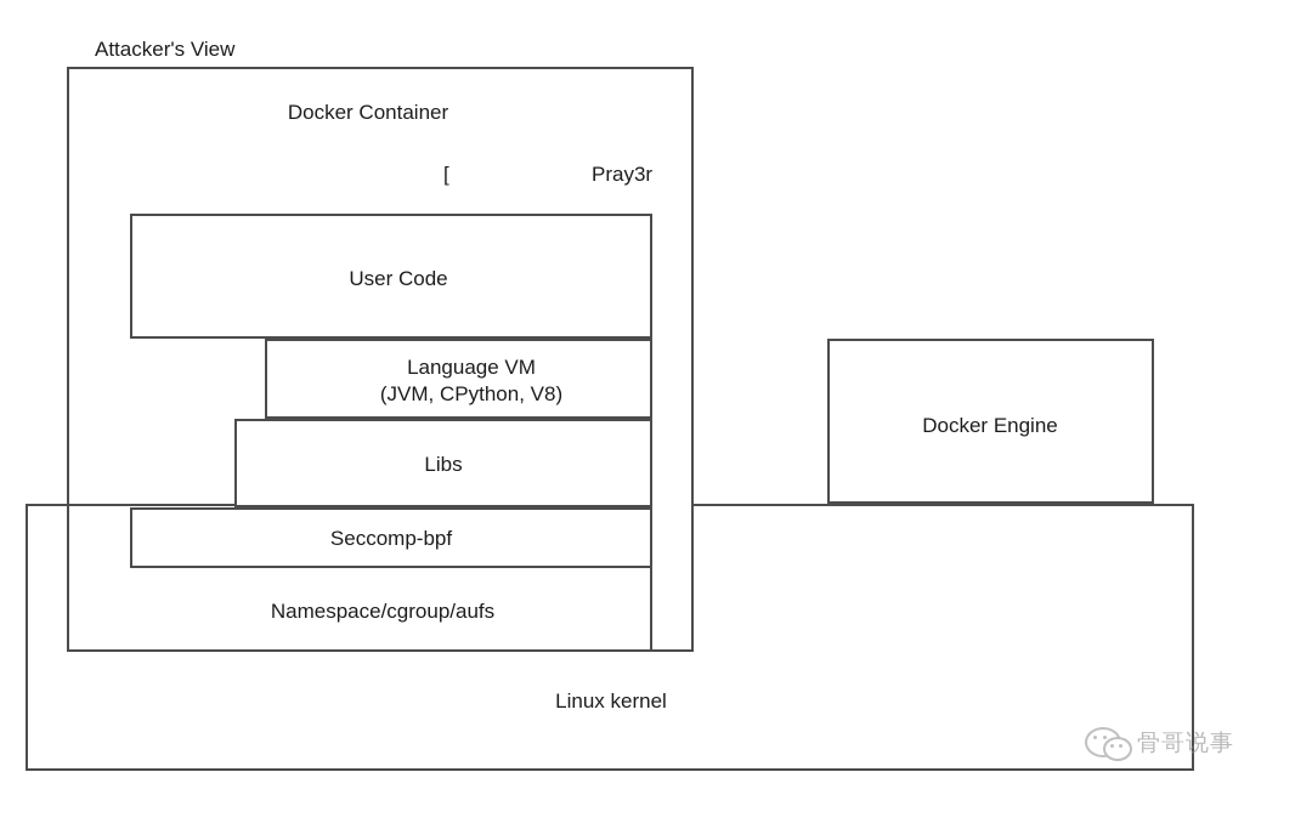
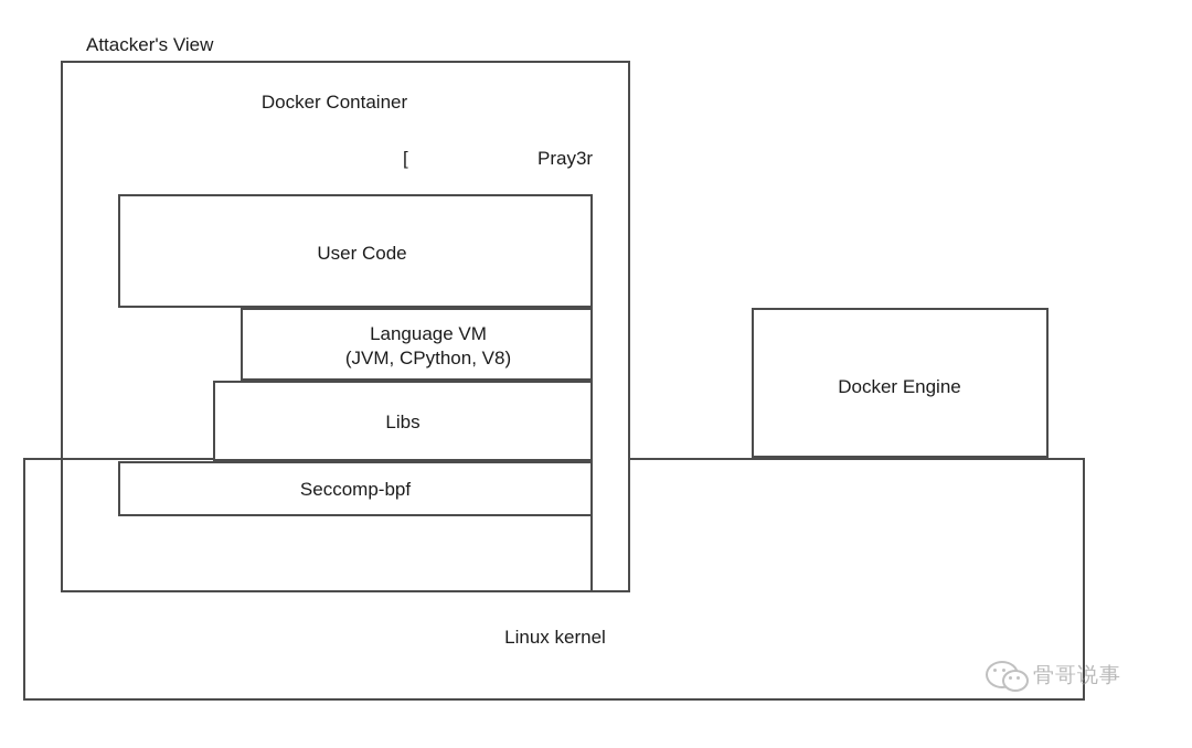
  Linux kernel
  Docker Engine
  Attacker's View
  Docker Container
  [
  Pray3r
- Namespace/cgroup/aufs
  Seccomp-bpf
  Libs
  Language VM
  (JVM, CPython, V8)
  User Code
  骨哥说事
